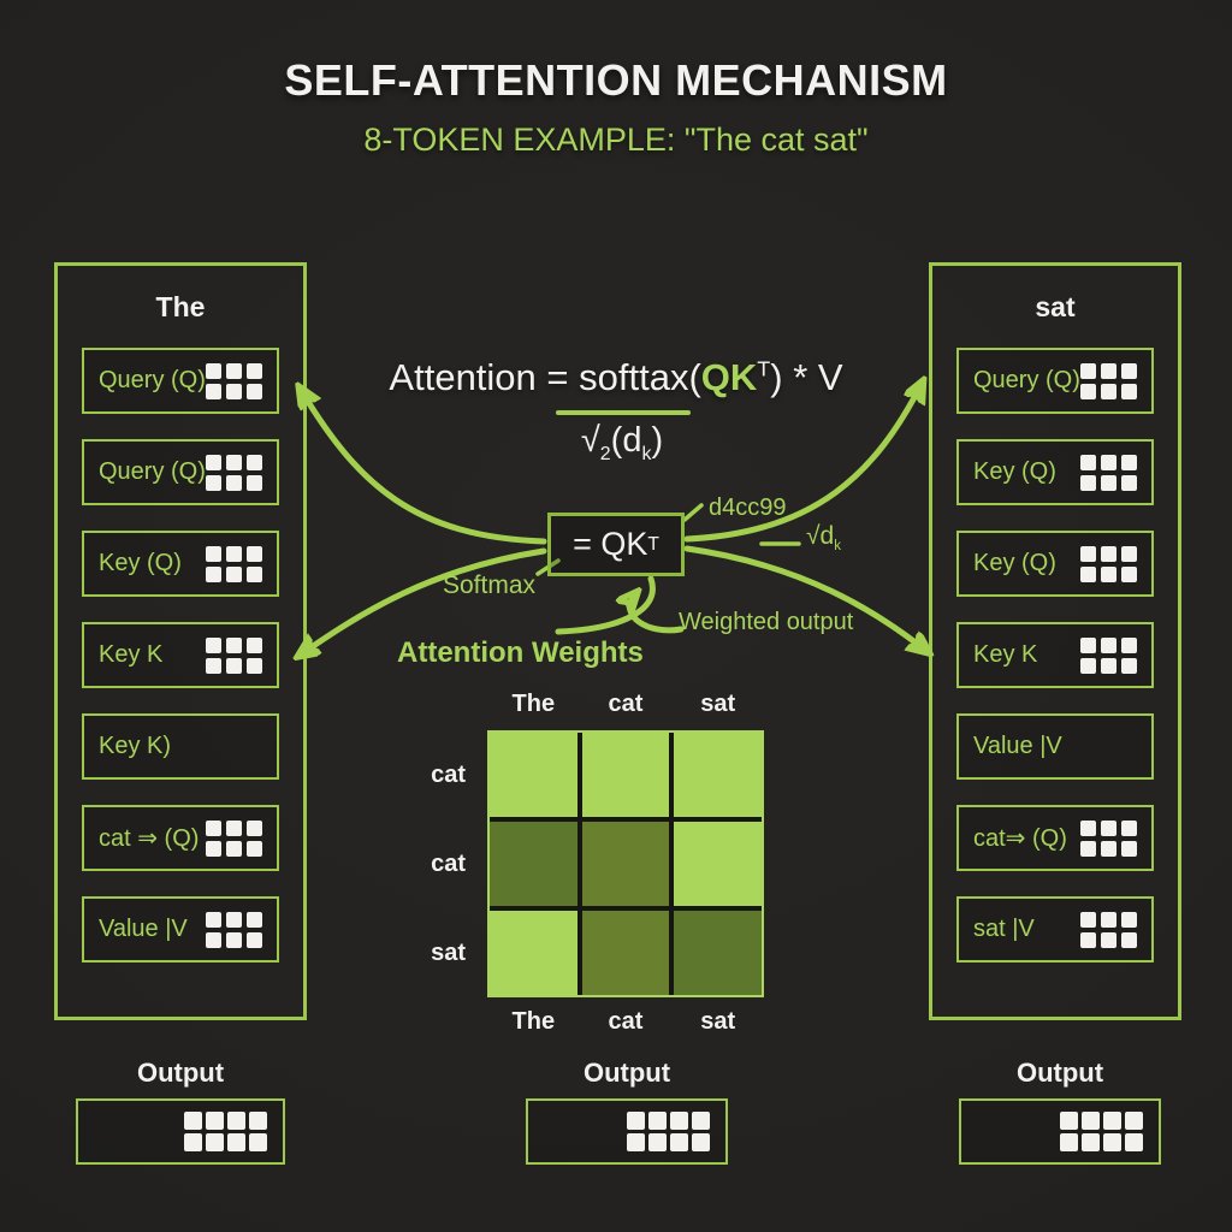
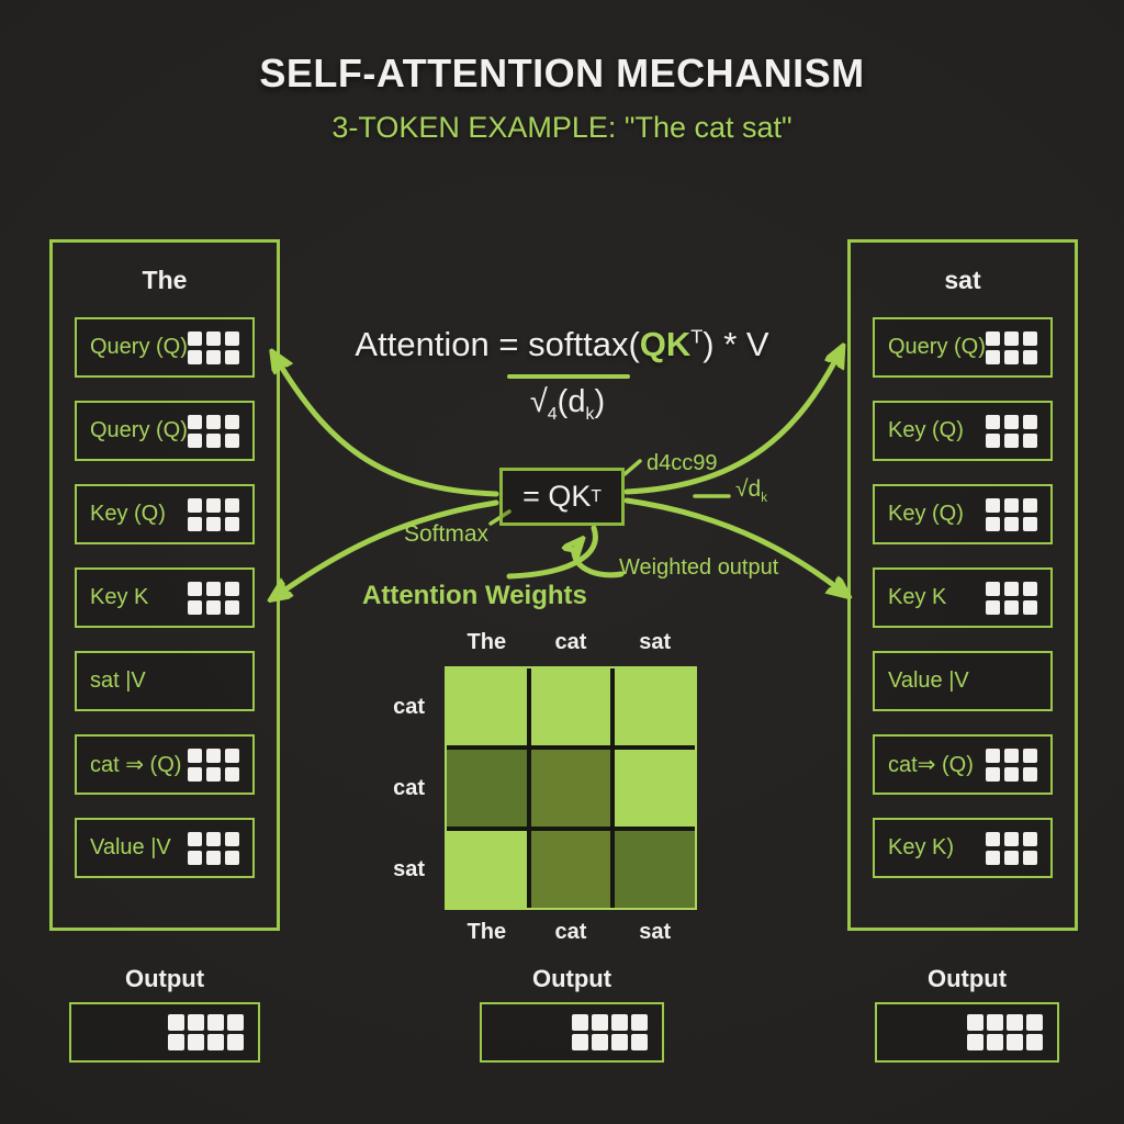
  SELF-ATTENTION MECHANISM
- 8-TOKEN EXAMPLE: "The cat sat"
+ 3-TOKEN EXAMPLE: "The cat sat"
  The
  Query (Q)
  Query (Q)
  Key (Q)
  Key K
- Key K)
+ sat |V
  cat ⇒ (Q)
  Value |V
  sat
  Query (Q)
  Key (Q)
  Key (Q)
  Key K
  Value |V
  cat⇒ (Q)
- sat |V
+ Key K)
  Attention = softtax(QKT) * V
- √2(dk)
+ √4(dk)
  = QK
  T
  d4cc99
  √dk
  Softmax
  Weighted output
  Attention Weights
  The
  cat
  sat
  cat
  cat
  sat
  The
  cat
  sat
  Output
  Output
  Output
